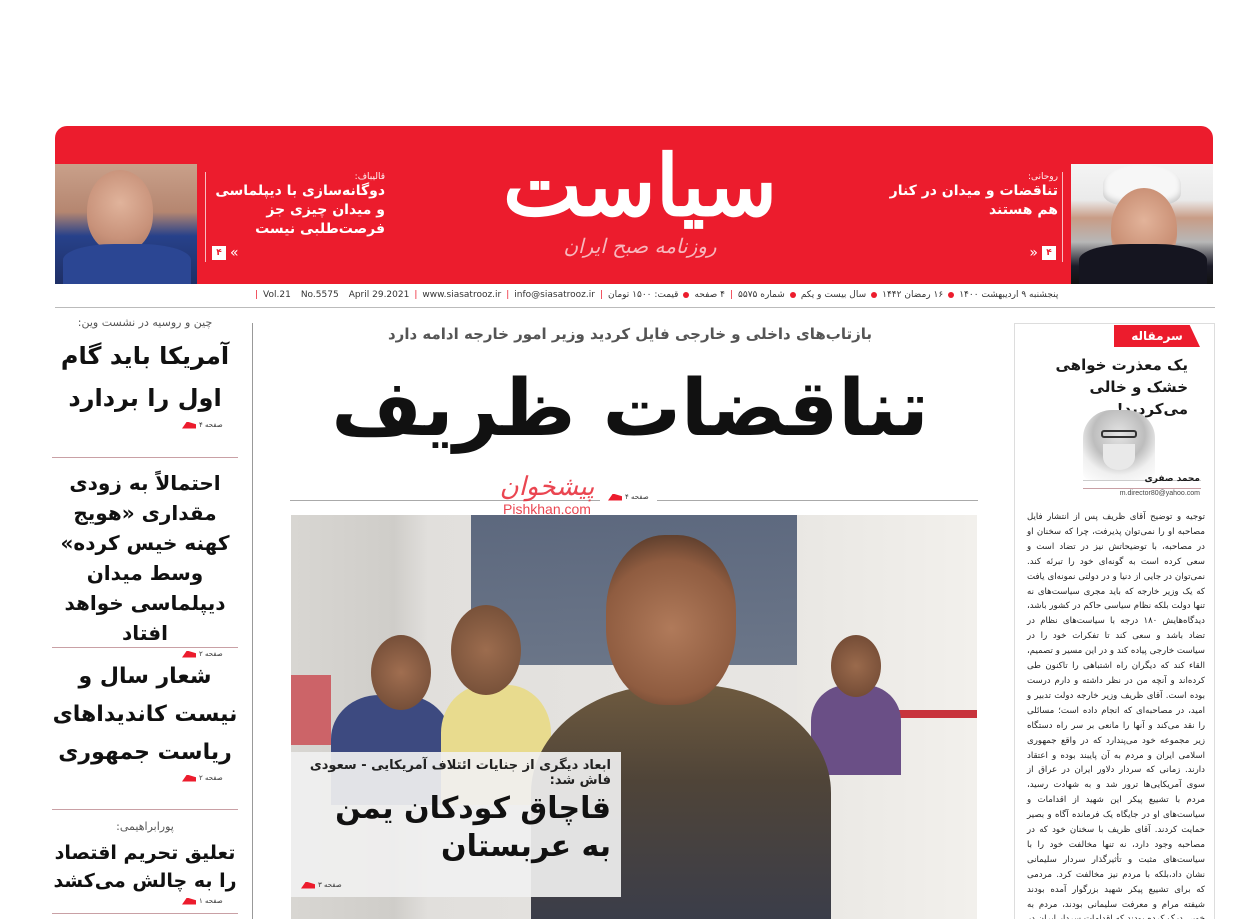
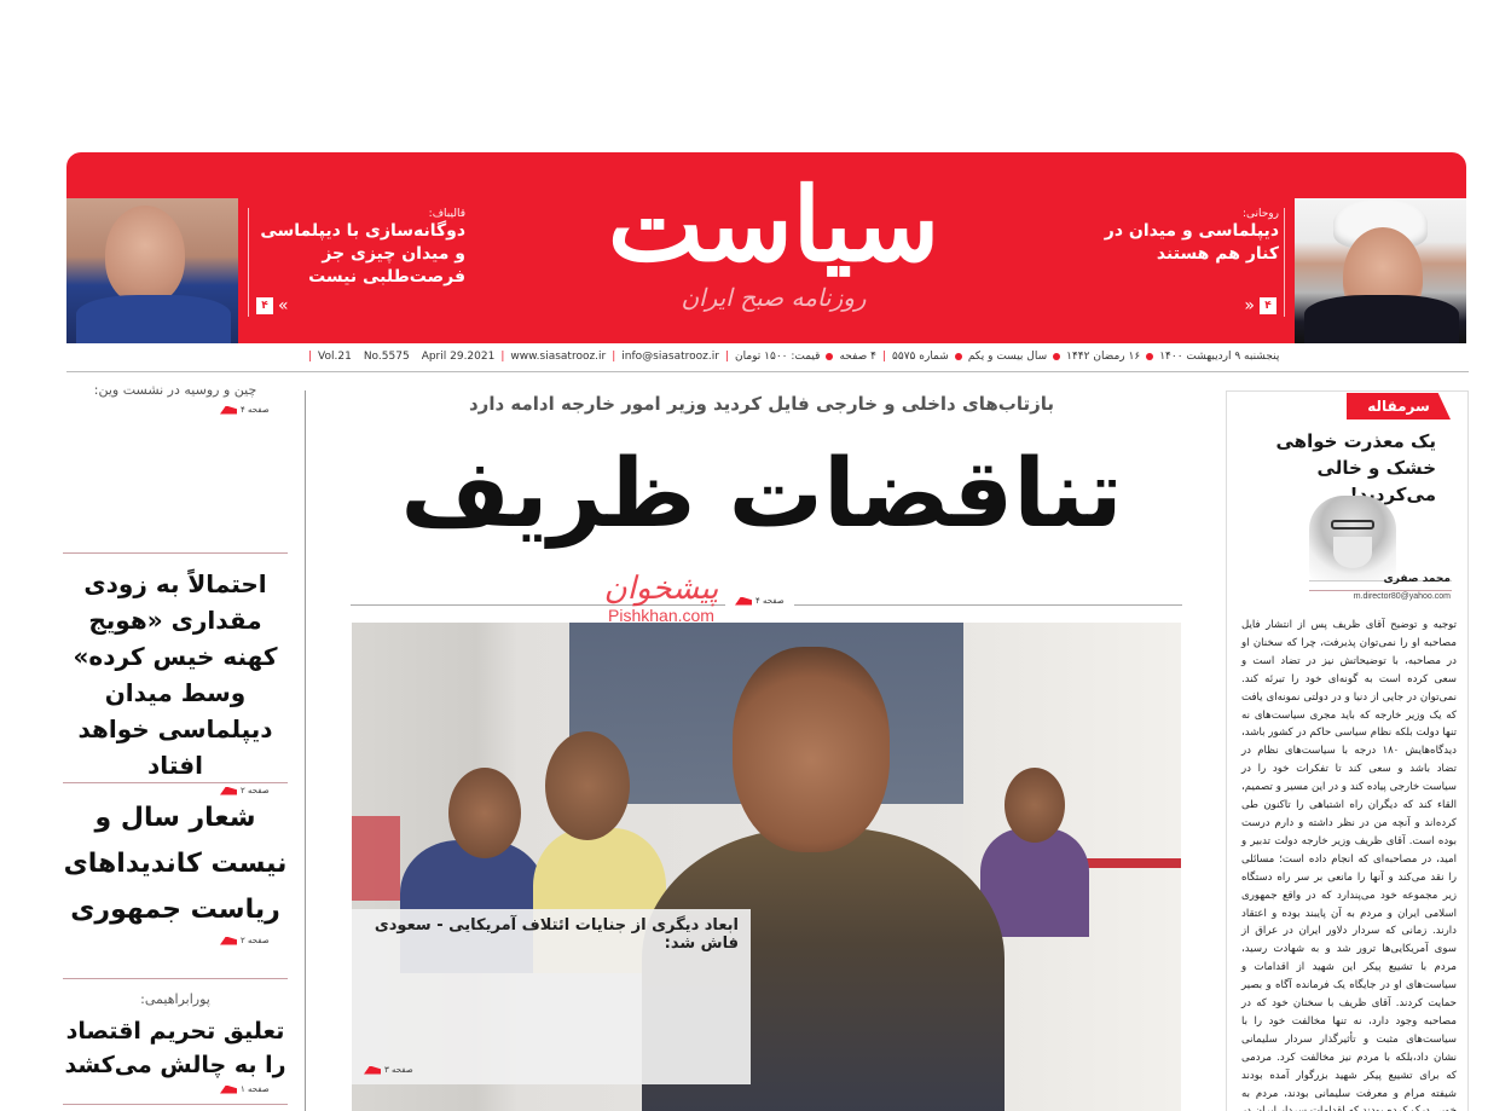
  قالیباف:
  دوگانه‌سازی با دیپلماسی و میدان چیزی جز فرصت‌طلبی نیست
  ۴
  «
  روزنامه صبح ایران
  روحانی:
- تناقضات و میدان در کنار هم هستند
+ دیپلماسی و میدان در کنار هم هستند
  ۴
  »
  |
  Vol.21
  No.5575
  April 29.2021
  |
  www.siasatrooz.ir
  |
  info@siasatrooz.ir
  |
  پنجشنبه ۹ اردیبهشت ۱۴۰۰
  ۱۶ رمضان ۱۴۴۲
  سال بیست و یکم
  شماره ۵۵۷۵
  |
  ۴ صفحه
  قیمت: ۱۵۰۰ تومان
  چین و روسیه در نشست وین:
- آمریکا باید گام اول را بردارد
  صفحه ۴
  احتمالاً به زودی مقداری «هویج کهنه خیس کرده» وسط میدان دیپلماسی خواهد افتاد
  صفحه ۲
  شعار سال و نیست کاندیداهای ریاست جمهوری
  صفحه ۲
  پورابراهیمی:
  تعلیق تحریم اقتصاد را به چالش می‌کشد
  صفحه ۱
  بازتاب‌های داخلی و خارجی فایل کردید وزیر امور خارجه ادامه دارد
  تناقضات ظریف
  صفحه ۴
  پیشخوان
  Pishkhan.com
  ابعاد دیگری از جنایات ائتلاف آمریکایی - سعودی فاش شد:
- قاچاق کودکان یمن به عربستان
  صفحه ۳
  سرمقاله
  یک معذرت خواهی خشک و خالی می‌کردید!
  محمد صفری
  توجیه و توضیح آقای ظریف پس از انتشار فایل مصاحبه او را نمی‌توان پذیرفت، چرا که سخنان او در مصاحبه، با توضیحاتش نیز در تضاد است و سعی کرده است به گونه‌ای خود را تبرئه کند. نمی‌توان در جایی از دنیا و در دولتی نمونه‌ای یافت که یک وزیر خارجه که باید مجری سیاست‌های نه تنها دولت بلکه نظام سیاسی حاکم در کشور باشد، دیدگاه‌هایش ۱۸۰ درجه با سیاست‌های نظام در تضاد باشد و سعی کند تا تفکرات خود را در سیاست خارجی پیاده کند و در این مسیر و تصمیم، القاء کند که دیگران راه اشتباهی را تاکنون طی کرده‌اند و آنچه من در نظر داشته و دارم درست بوده است. آقای ظریف وزیر خارجه دولت تدبیر و امید، در مصاحبه‌ای که انجام داده است؛ مسائلی را نقد می‌کند و آنها را مانعی بر سر راه دستگاه زیر مجموعه خود می‌پندارد که در واقع جمهوری اسلامی ایران و مردم به آن پایبند بوده و اعتقاد دارند. زمانی که سردار دلاور ایران در عراق از سوی آمریکایی‌ها ترور شد و به شهادت رسید، مردم با تشییع پیکر این شهید از اقدامات و سیاست‌های او در جایگاه یک فرمانده آگاه و بصیر حمایت کردند. آقای ظریف با سخنان خود که در مصاحبه وجود دارد، نه تنها مخالفت خود را با سیاست‌های مثبت و تأثیرگذار سردار سلیمانی نشان داد،بلکه با مردم نیز مخالفت کرد. مردمی که برای تشییع پیکر شهید بزرگوار آمده بودند شیفته مرام و معرفت سلیمانی بودند، مردم به
